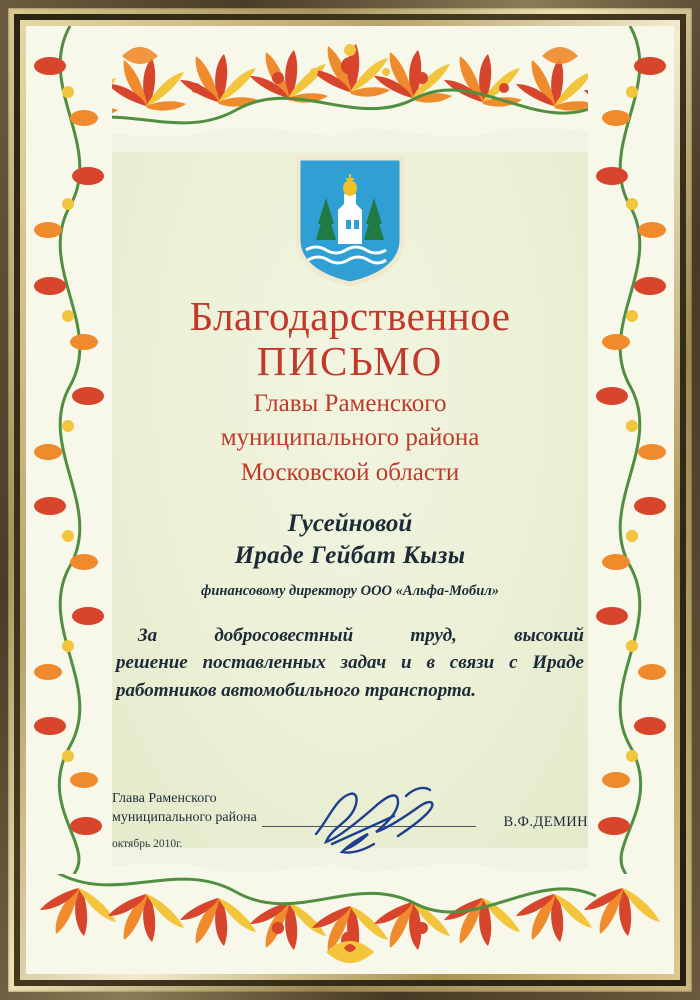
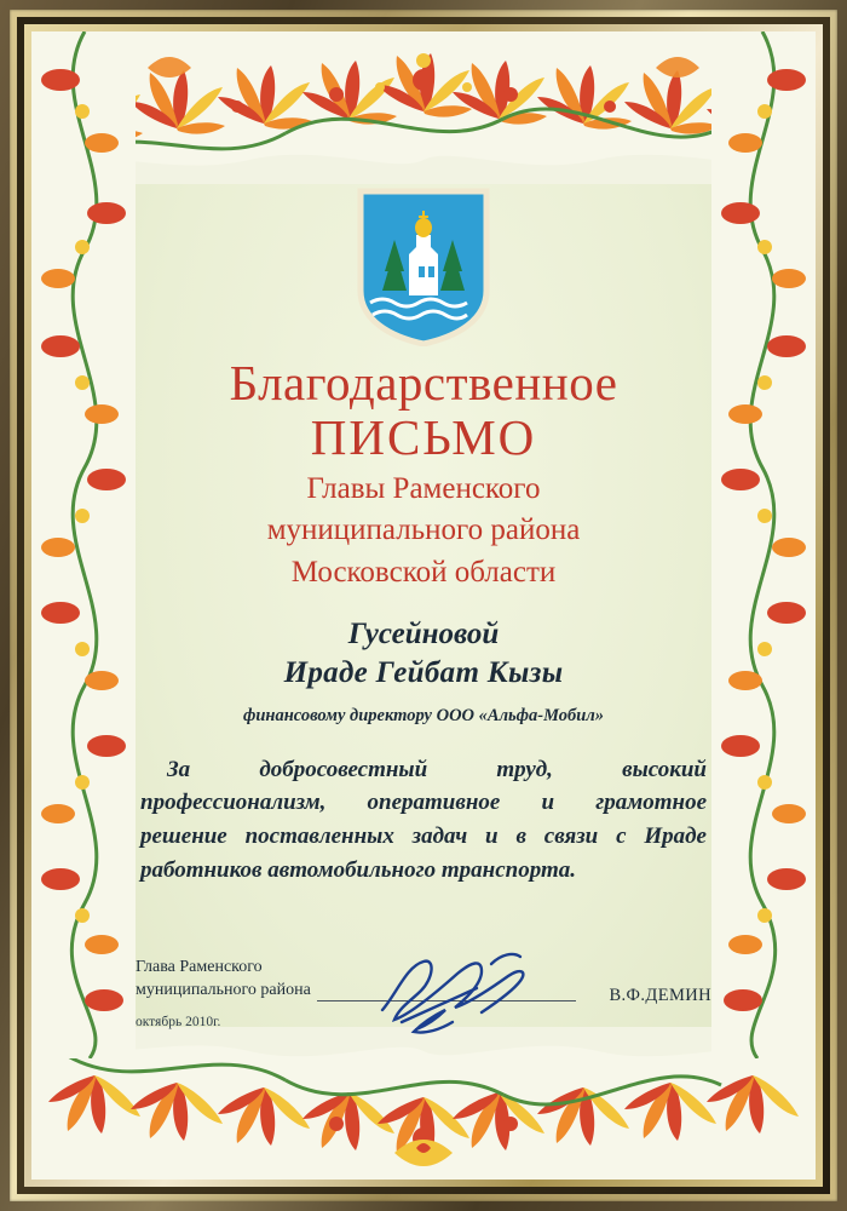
  Благодарственное
  ПИСЬМО
  Главы Раменского
  муниципального района
  Московской области
  Гусейновой
  Ираде Гейбат Кызы
  финансовому директору ООО «Альфа-Мобил»
  За добросовестный труд, высокий
+ профессионализм, оперативное и грамотное
  решение поставленных задач и в связи с Ираде
  работников автомобильного транспорта.
  Глава Раменского
  муниципального района
  октябрь 2010г.
  В.Ф.ДЕМИН
